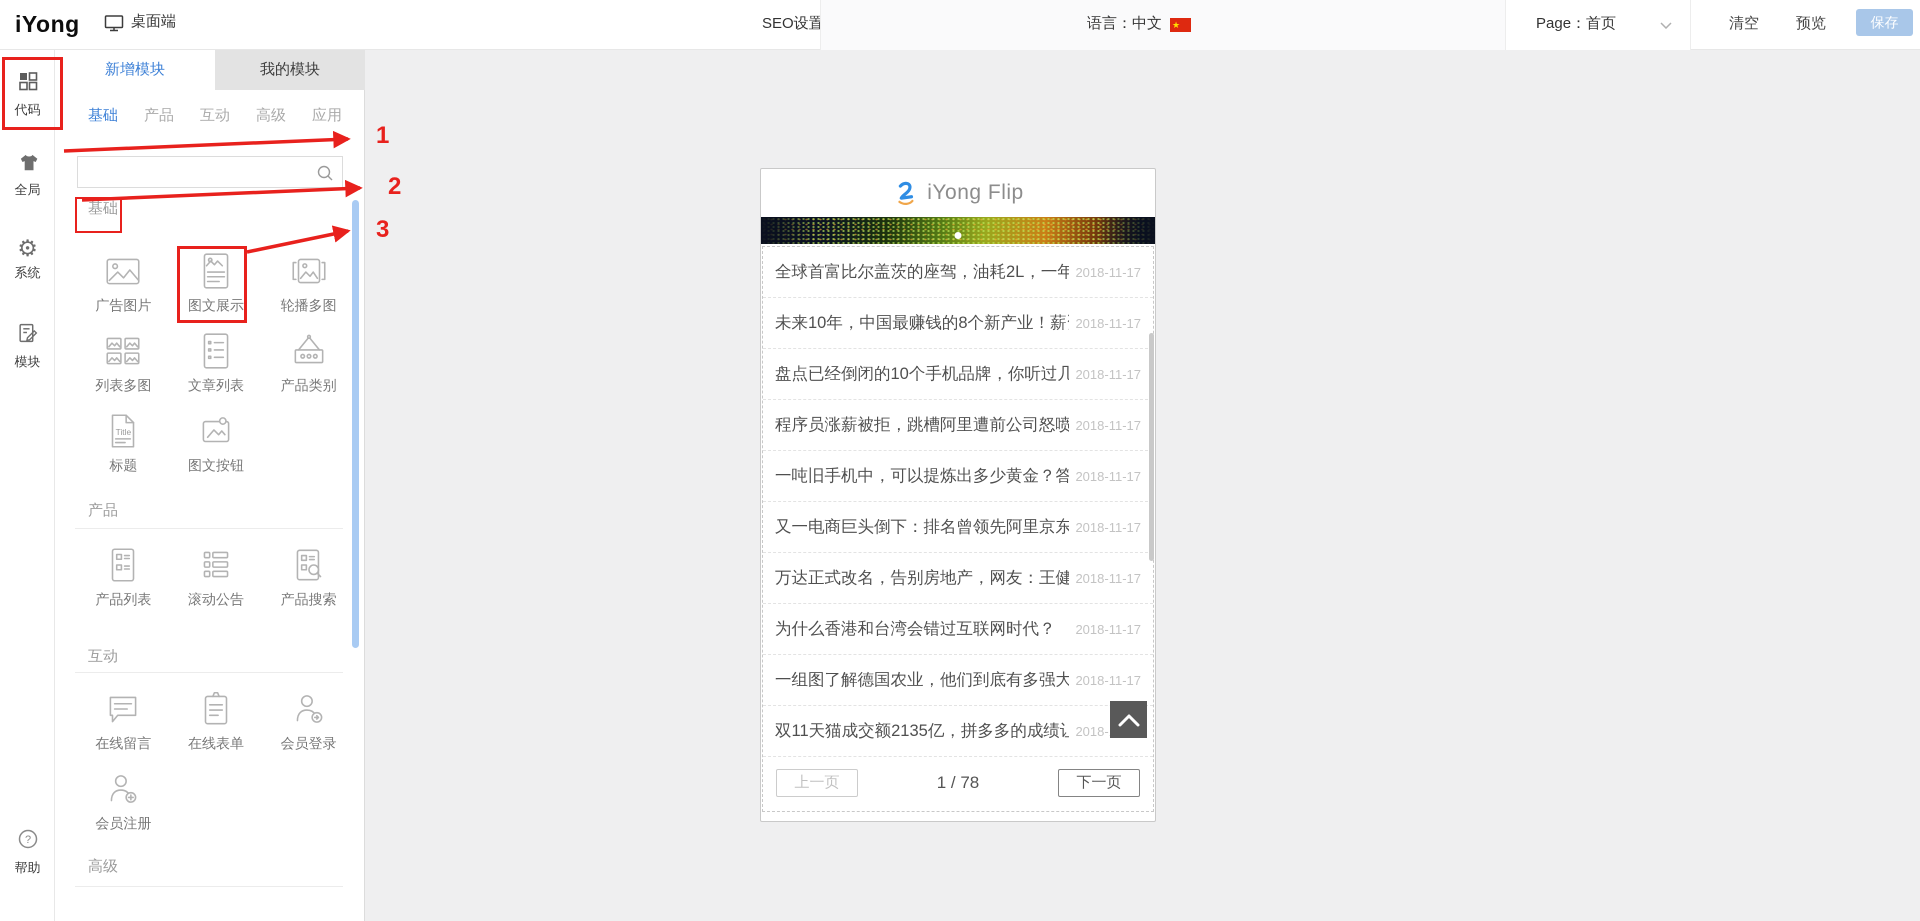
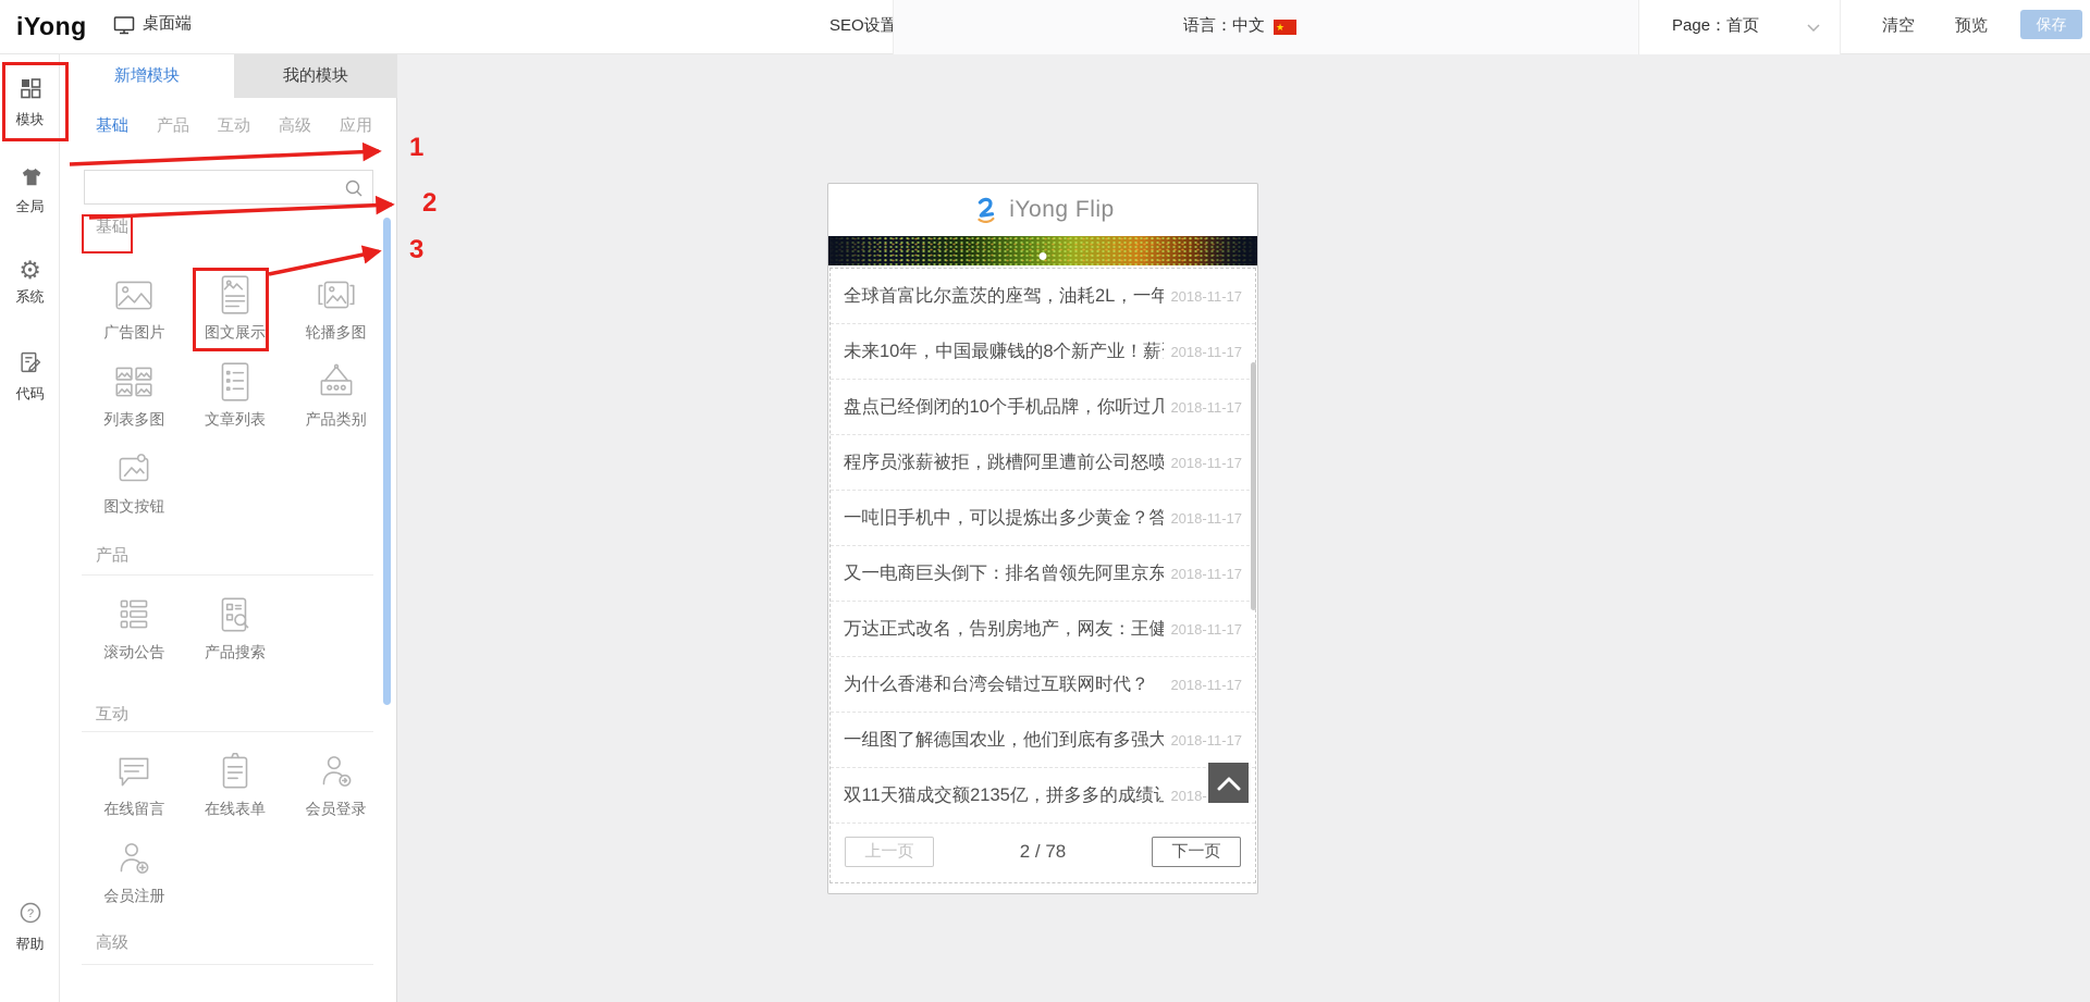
  iYong
  桌面端
  SEO设置
  语言：中文
  ★
  Page：首页
  清空
  预览
  保存
- 代码
+ 模块
  全局
  ⚙
  系统
- 模块
+ 代码
  ?
  帮助
  新增模块
  我的模块
  基础
  产品
  互动
  高级
  应用
  基础
  广告图片
  图文展示
  轮播多图
  列表多图
  文章列表
  产品类别
- Title
- 标题
  图文按钮
  产品
- 产品列表
  滚动公告
  产品搜索
  互动
  在线留言
  在线表单
  会员登录
  会员注册
  高级
  iYong Flip
  全球首富比尔盖茨的座驾，油耗2L，一年
  2018-11-17
  未来10年，中国最赚钱的8个新产业！薪
  2018-11-17
  盘点已经倒闭的10个手机品牌，你听过几
  2018-11-17
  程序员涨薪被拒，跳槽阿里遭前公司怒喷
  2018-11-17
  一吨旧手机中，可以提炼出多少黄金？答
  2018-11-17
  又一电商巨头倒下：排名曾领先阿里京东
  2018-11-17
  万达正式改名，告别房地产，网友：王健
  2018-11-17
  为什么香港和台湾会错过互联网时代？
  2018-11-17
  一组图了解德国农业，他们到底有多强大
  2018-11-17
  双11天猫成交额2135亿，拼多多的成绩让
  上一页
- 1 / 78
+ 2 / 78
  下一页
  1
  2
  3
